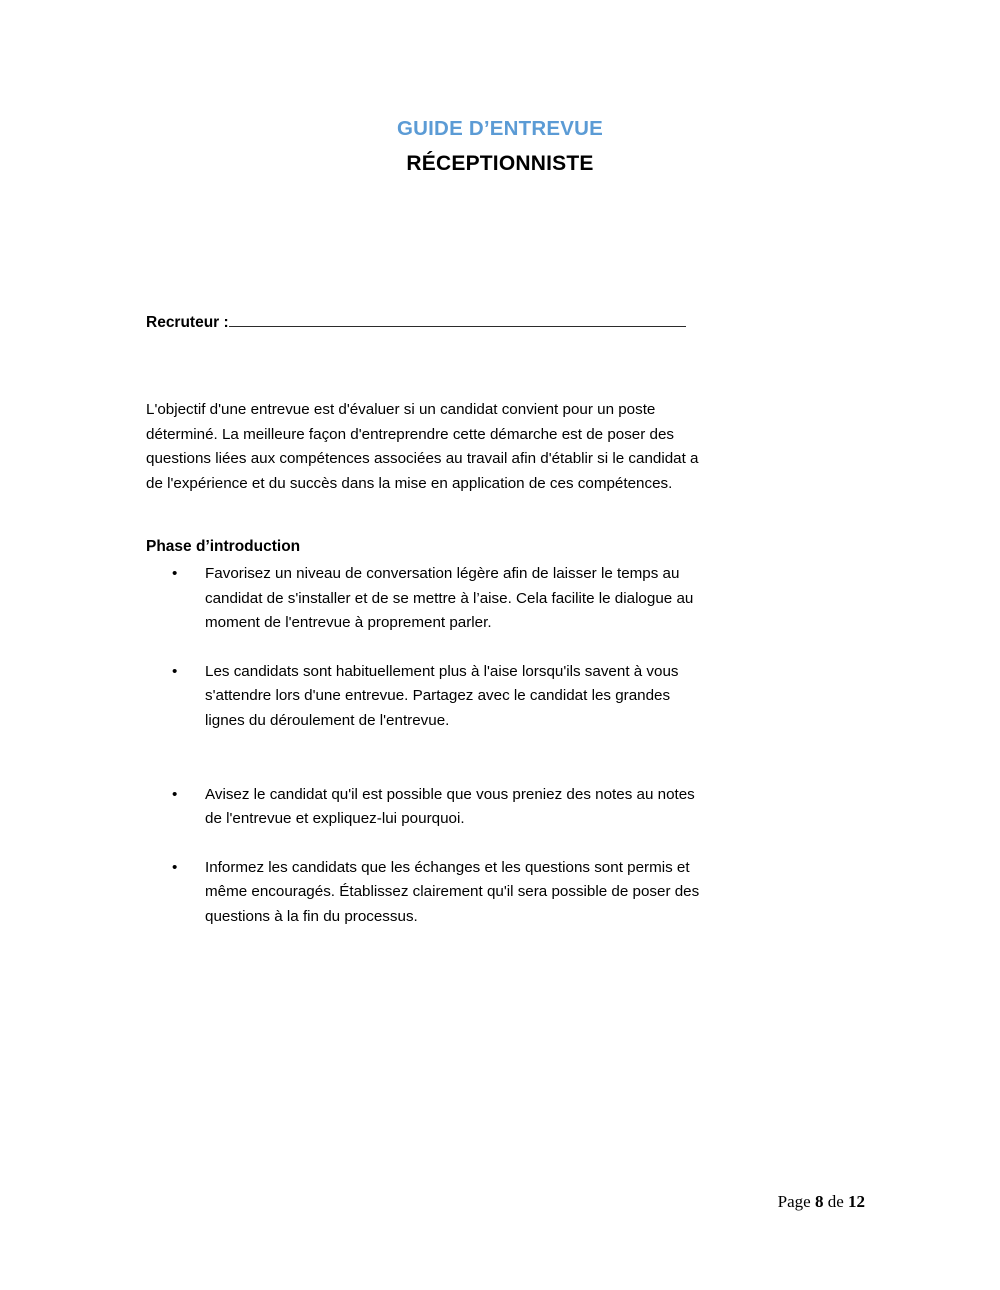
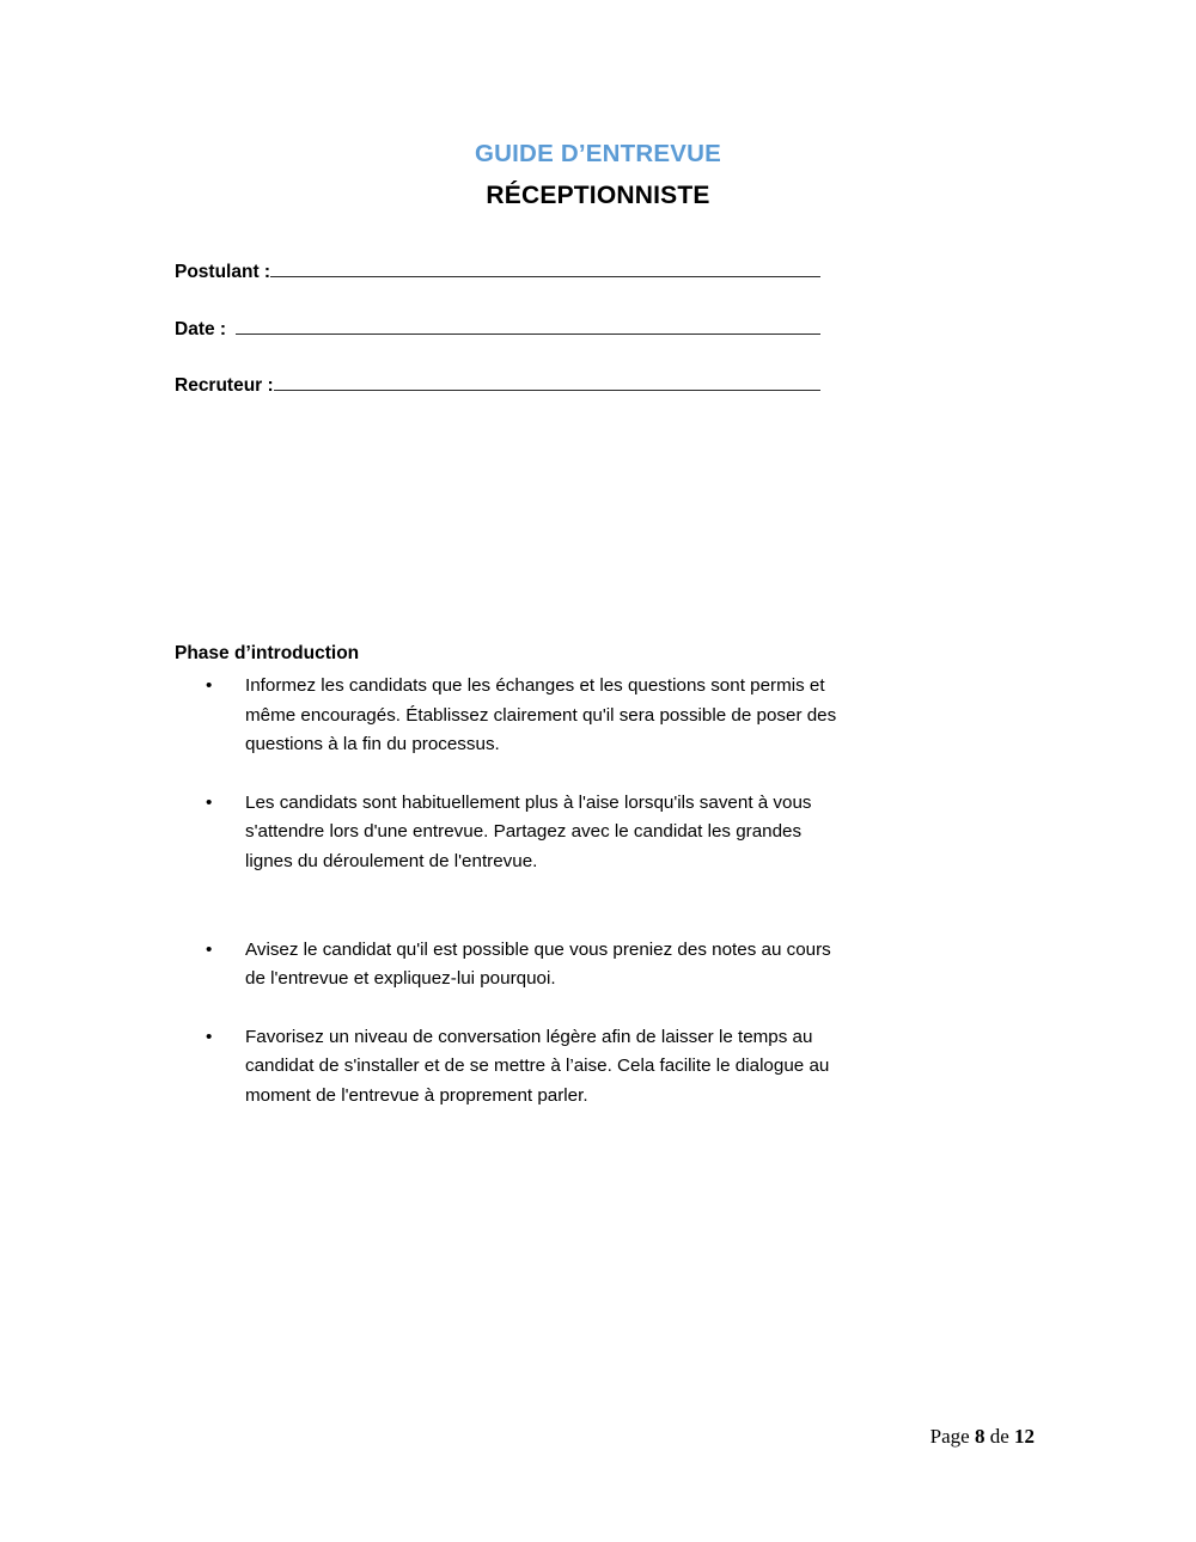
  GUIDE D’ENTREVUE
  RÉCEPTIONNISTE
+ Postulant :
+ Date :
  Recruteur :
- L'objectif d'une entrevue est d'évaluer si un candidat convient pour un poste déterminé. La meilleure façon d'entreprendre cette démarche est de poser des questions liées aux compétences associées au travail afin d'établir si le candidat a de l'expérience et du succès dans la mise en application de ces compétences.
  Phase d’introduction
  •
- Favorisez un niveau de conversation légère afin de laisser le temps au candidat de s'installer et de se mettre à l’aise. Cela facilite le dialogue au moment de l'entrevue à proprement parler.
+ Informez les candidats que les échanges et les questions sont permis et même encouragés. Établissez clairement qu'il sera possible de poser des questions à la fin du processus.
  •
  Les candidats sont habituellement plus à l'aise lorsqu'ils savent à vous s'attendre lors d'une entrevue. Partagez avec le candidat les grandes lignes du déroulement de l'entrevue.
  •
- Avisez le candidat qu'il est possible que vous preniez des notes au notes de l'entrevue et expliquez-lui pourquoi.
+ Avisez le candidat qu'il est possible que vous preniez des notes au cours de l'entrevue et expliquez-lui pourquoi.
  •
- Informez les candidats que les échanges et les questions sont permis et même encouragés. Établissez clairement qu'il sera possible de poser des questions à la fin du processus.
+ Favorisez un niveau de conversation légère afin de laisser le temps au candidat de s'installer et de se mettre à l’aise. Cela facilite le dialogue au moment de l'entrevue à proprement parler.
  Page 8 de 12
